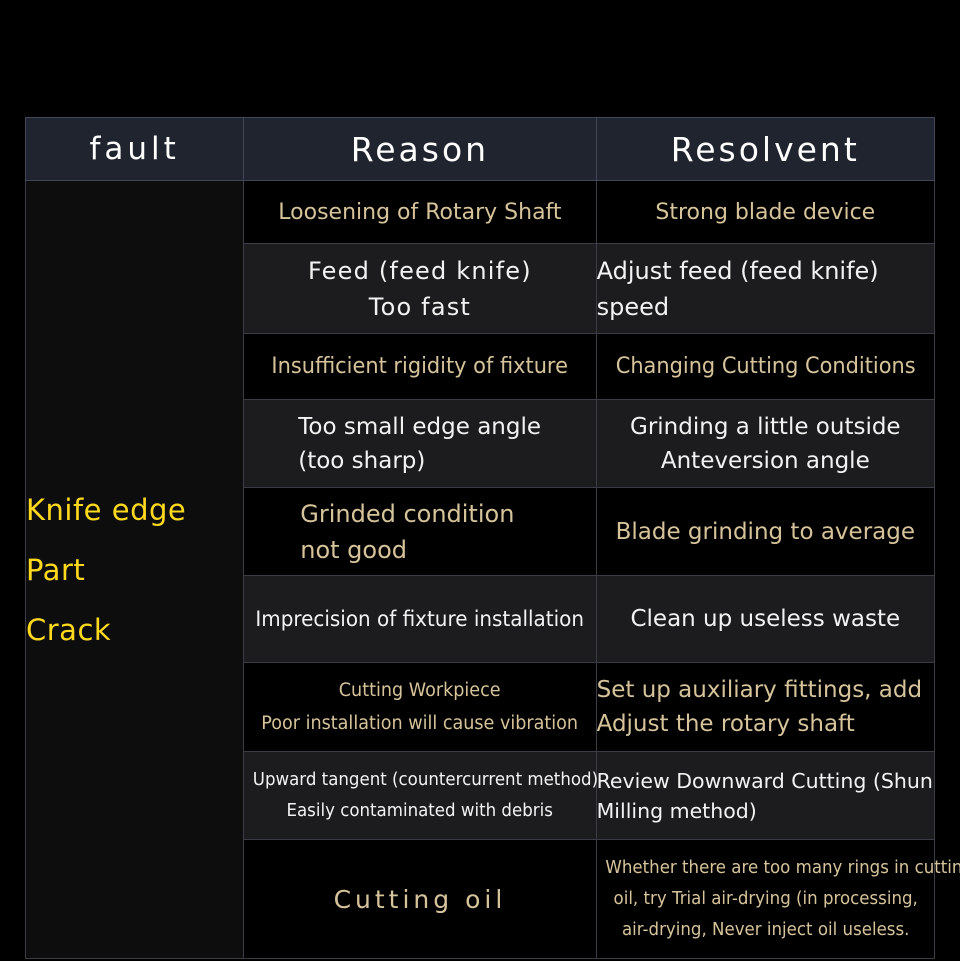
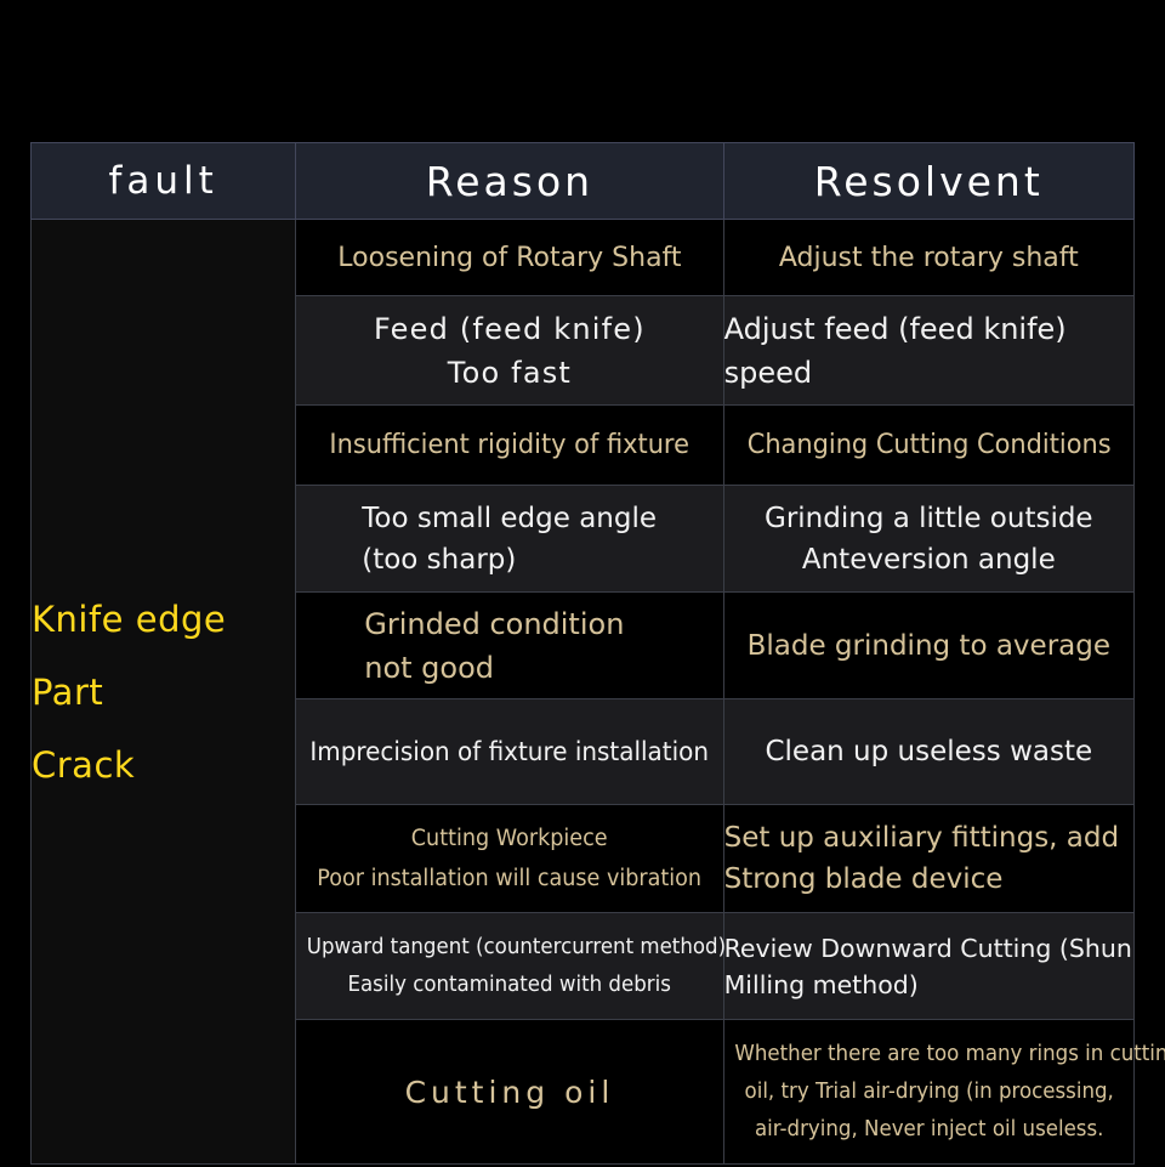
  fault	Reason	Resolvent
- Knife edge Part Crack	Loosening of Rotary Shaft	Strong blade device
+ Knife edge Part Crack	Loosening of Rotary Shaft	Adjust the rotary shaft
  Feed (feed knife) Too fast	Adjust feed (feed knife) speed
  Insufficient rigidity of fixture	Changing Cutting Conditions
  Too small edge angle (too sharp)	Grinding a little outside Anteversion angle
  Grinded condition not good	Blade grinding to average
  Imprecision of fixture installation	Clean up useless waste
- Cutting Workpiece Poor installation will cause vibration	Set up auxiliary fittings, add Adjust the rotary shaft
+ Cutting Workpiece Poor installation will cause vibration	Set up auxiliary fittings, add Strong blade device
  Upward tangent (countercurrent method) Easily contaminated with debris	Review Downward Cutting (Shun Milling method)
  Cutting oil	Whether there are too many rings in cuttin oil, try Trial air-drying (in processing, air-drying, Never inject oil useless.
